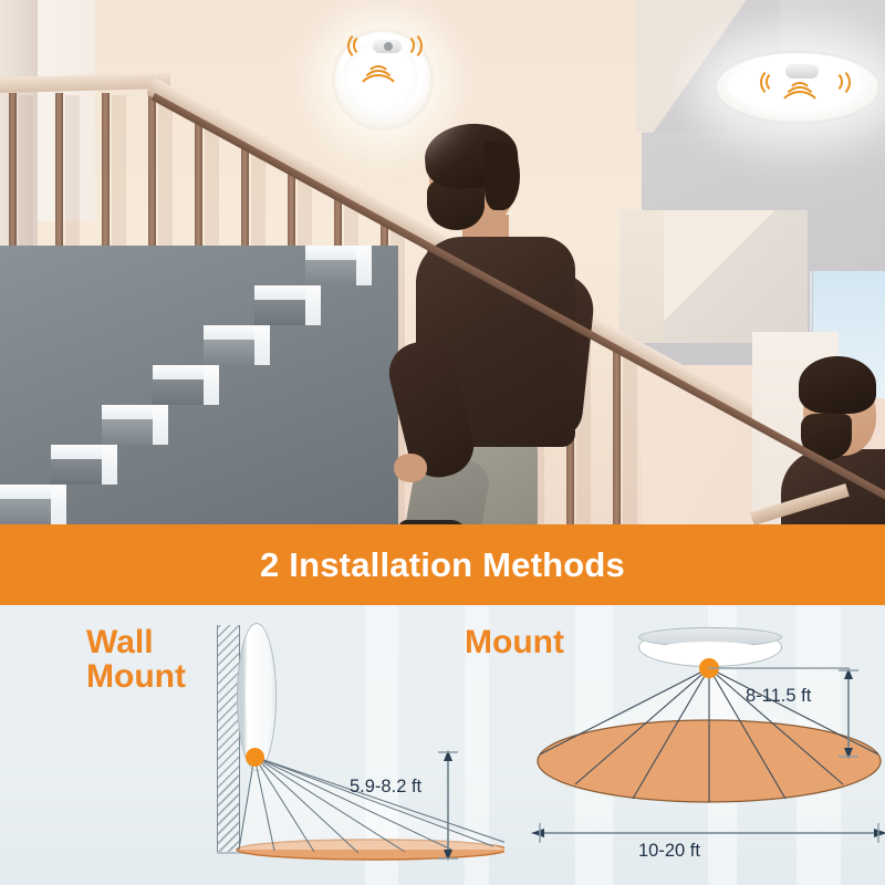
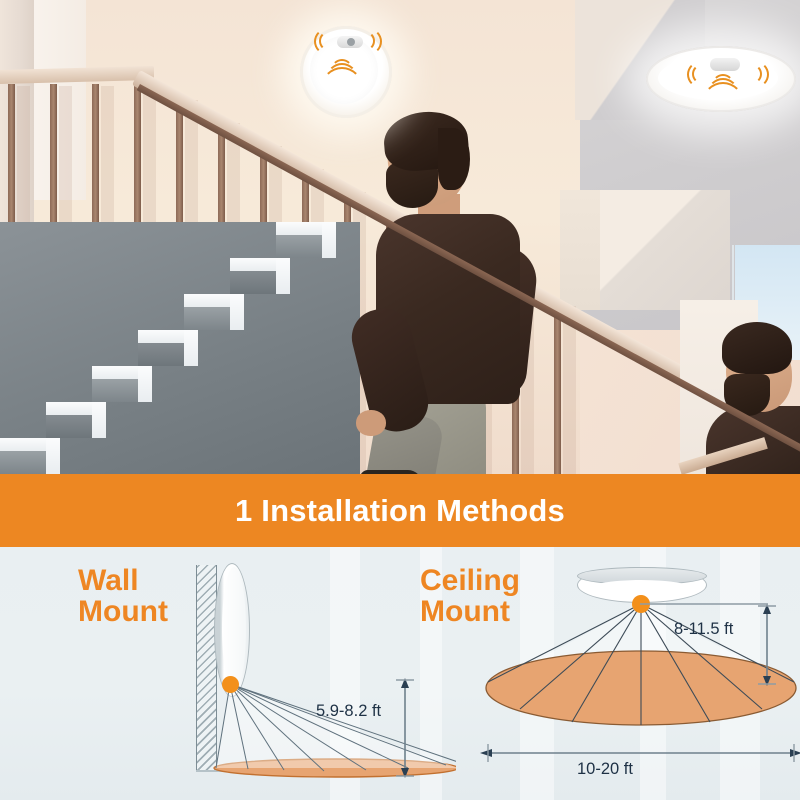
- 2 Installation Methods
+ 1 Installation Methods
  Wall
  Mount
+ Ceiling
  Mount
  5.9-8.2 ft
  8-11.5 ft
  10-20 ft
